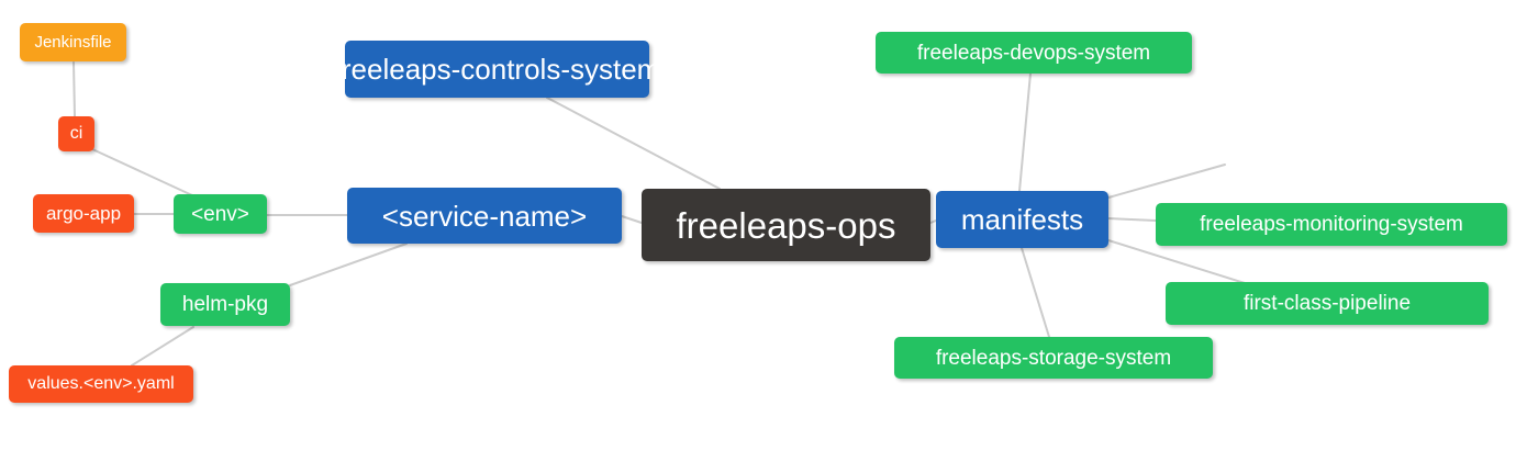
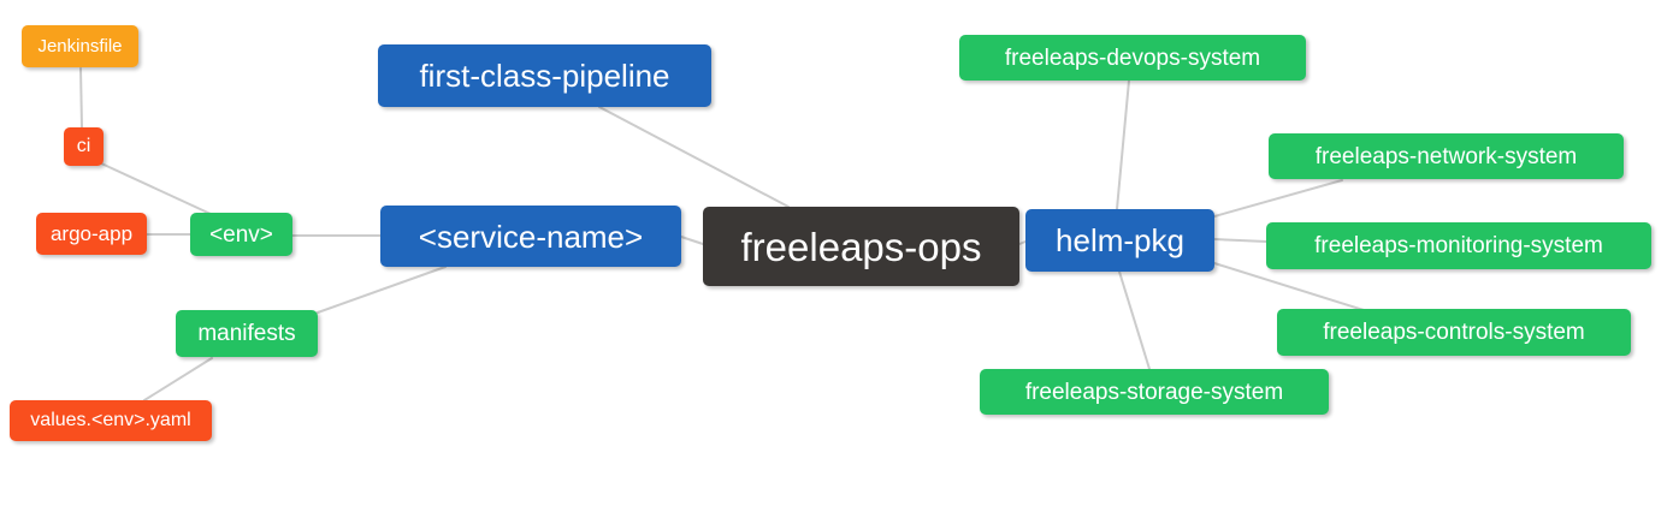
  Jenkinsfile
  ci
  argo-app
  <env>
- freeleaps-controls-system
+ first-class-pipeline
  <service-name>
  freeleaps-ops
- manifests
+ helm-pkg
  freeleaps-devops-system
+ freeleaps-network-system
  freeleaps-monitoring-system
- first-class-pipeline
+ freeleaps-controls-system
  freeleaps-storage-system
- helm-pkg
+ manifests
  values.<env>.yaml
